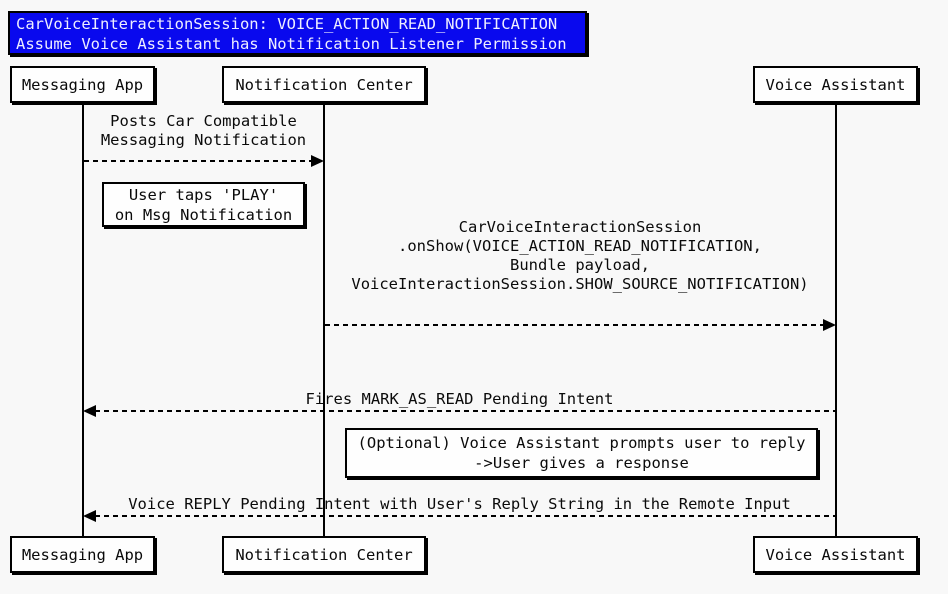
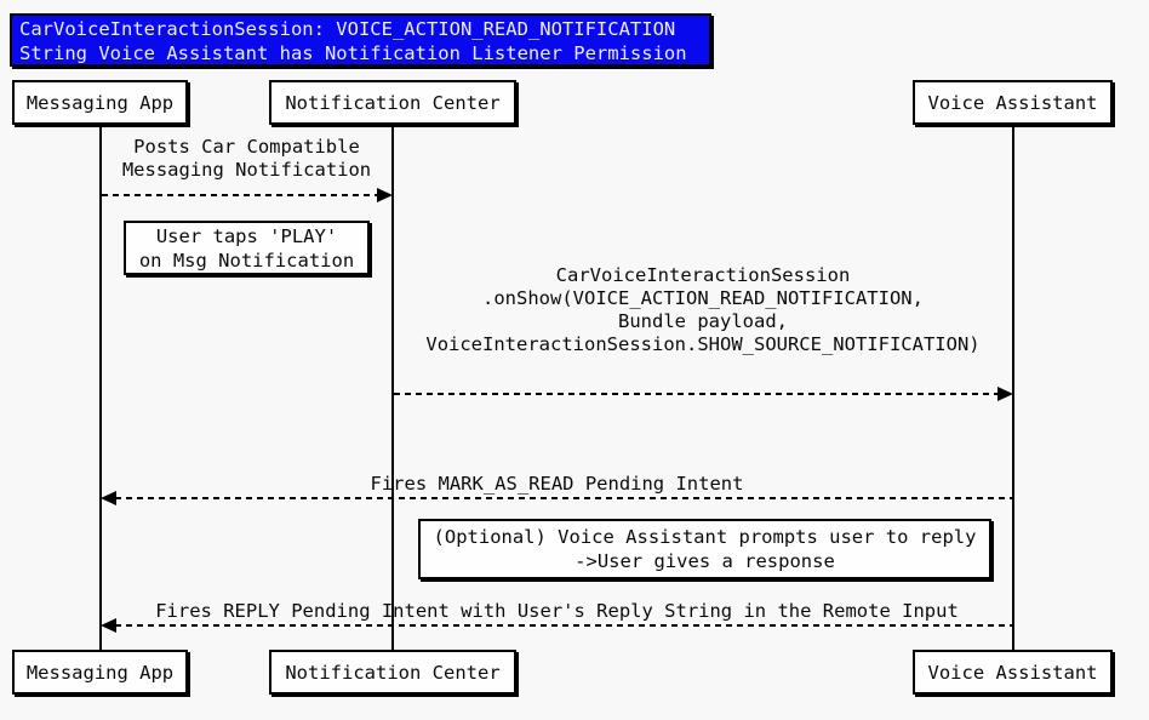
  CarVoiceInteractionSession: VOICE_ACTION_READ_NOTIFICATION
- Assume Voice Assistant has Notification Listener Permission
+ String Voice Assistant has Notification Listener Permission
  Messaging App
  Notification Center
  Voice Assistant
  Posts Car Compatible
  Messaging Notification
  User taps 'PLAY'
  on Msg Notification
  CarVoiceInteractionSession
  .onShow(VOICE_ACTION_READ_NOTIFICATION,
  Bundle payload,
  VoiceInteractionSession.SHOW_SOURCE_NOTIFICATION)
  Fires MARK_AS_READ Pending Intent
  (Optional) Voice Assistant prompts user to reply
  ->User gives a response
- Voice REPLY Pending Intent with User's Reply String in the Remote Input
+ Fires REPLY Pending Intent with User's Reply String in the Remote Input
  Messaging App
  Notification Center
  Voice Assistant
